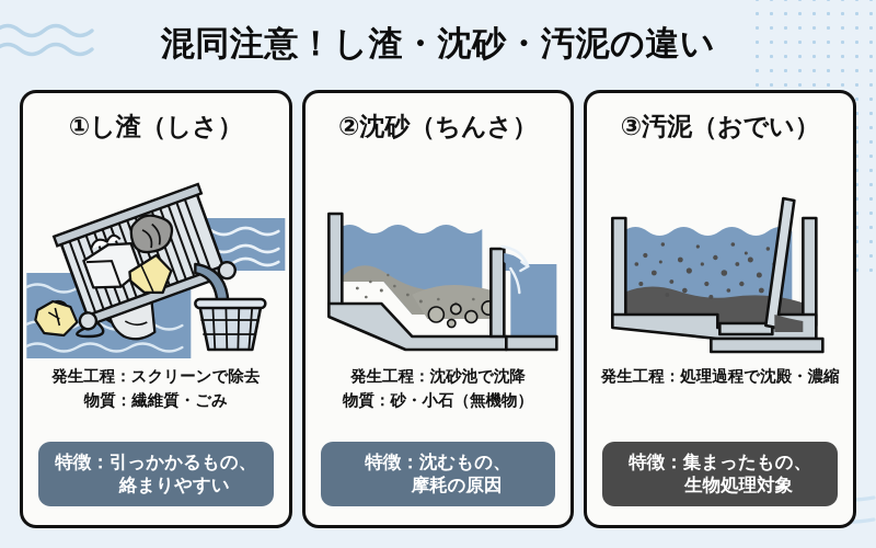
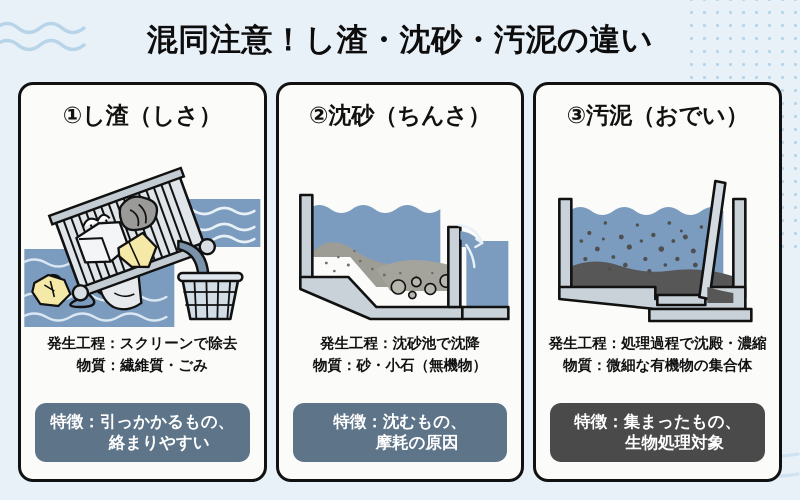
  混同注意！し渣・沈砂・汚泥の違い
  ①し渣（しさ）
  発生工程：スクリーンで除去
  物質：繊維質・ごみ
  特徴：引っかかるもの、
  絡まりやすい
  ②沈砂（ちんさ）
  発生工程：沈砂池で沈降
  物質：砂・小石（無機物）
  特徴：沈むもの、
  摩耗の原因
  ③汚泥（おでい）
  発生工程：処理過程で沈殿・濃縮
+ 物質：微細な有機物の集合体
  特徴：集まったもの、
  生物処理対象
